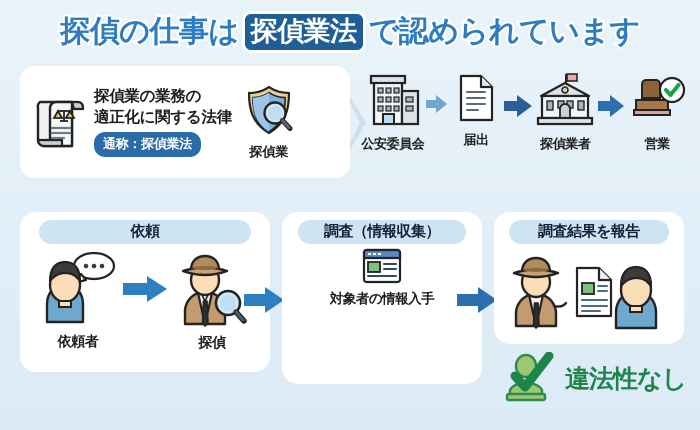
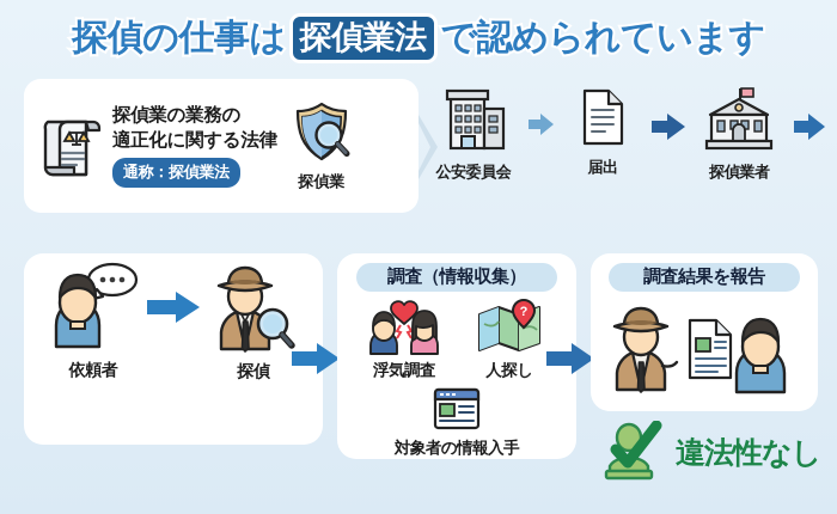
  探偵の仕事は
  探偵業法
  で認められています
  探偵業の業務の
  適正化に関する法律
  通称：探偵業法
  探偵業
  公安委員会
  届出
  探偵業者
- 営業
- 依頼
  依頼者
  探偵
  調査（情報収集）
+ 浮気調査
+ ?
+ 人探し
  対象者の情報入手
  調査結果を報告
  違法性なし
